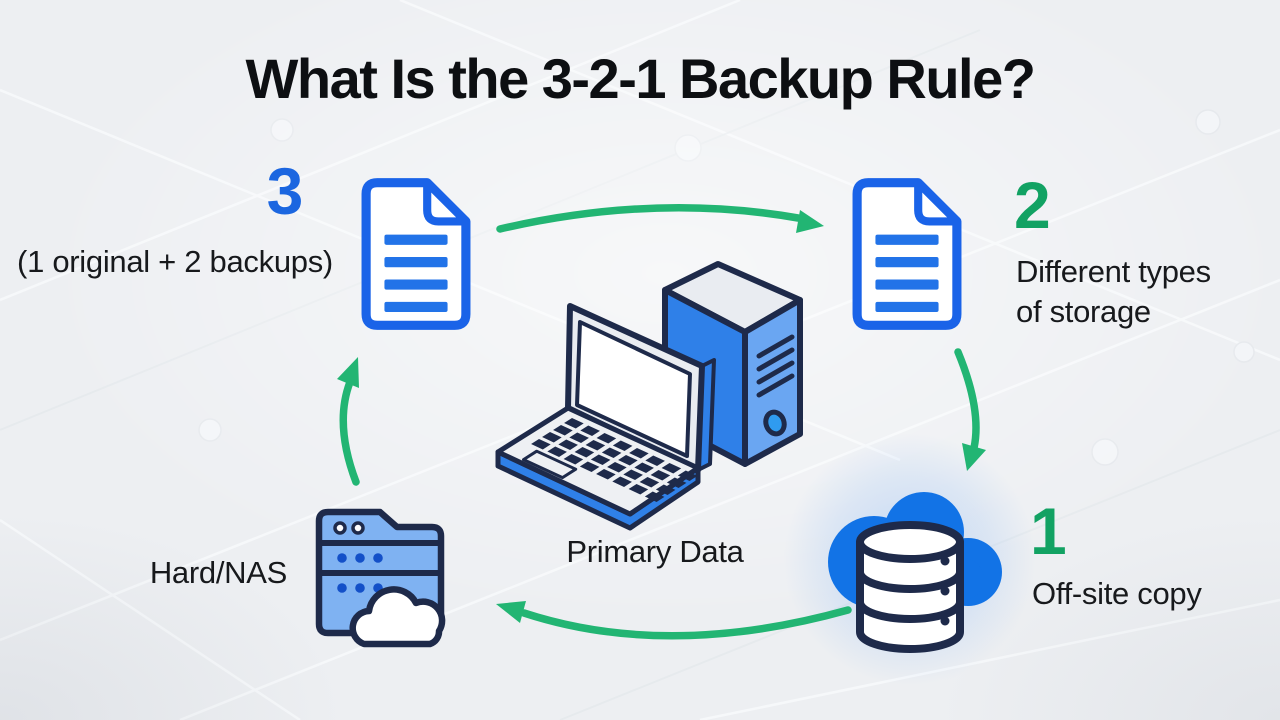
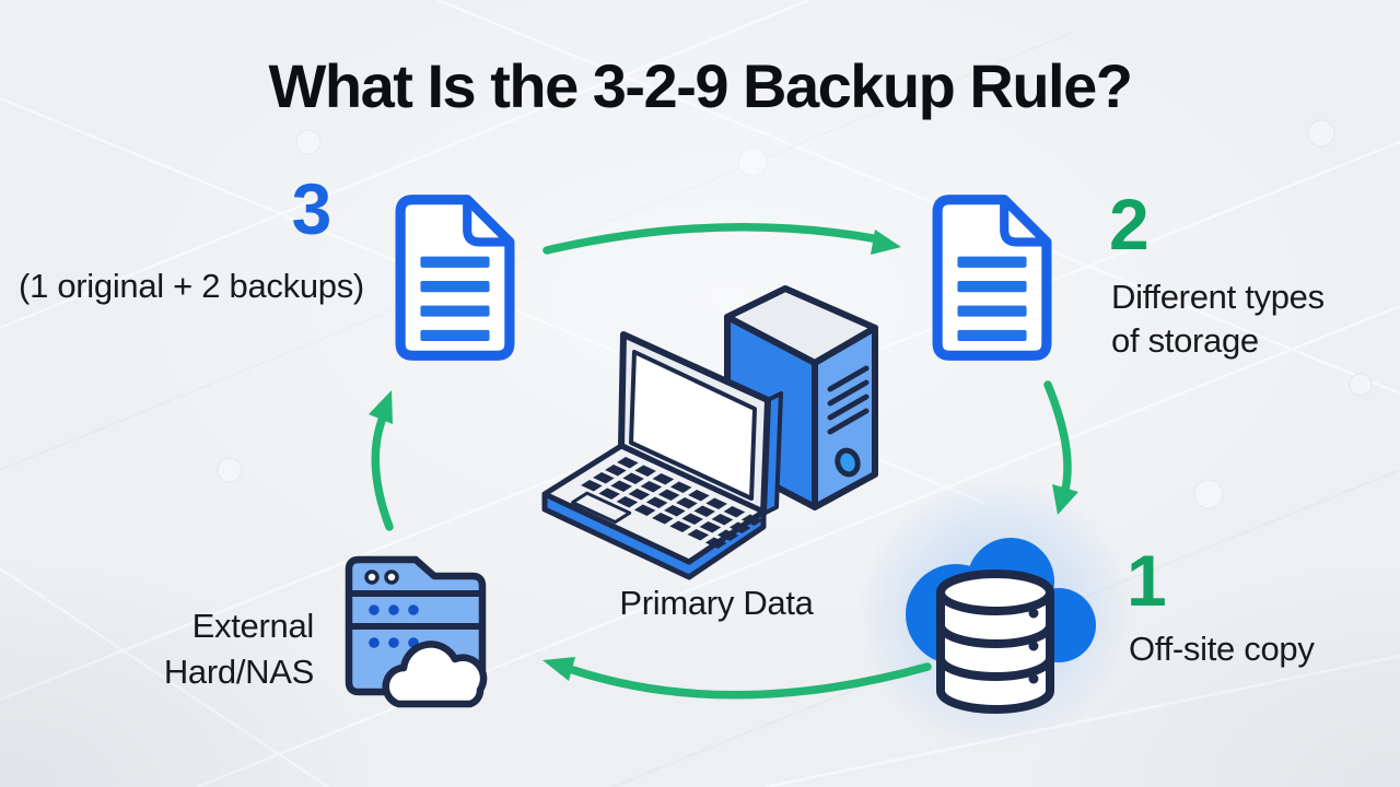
- What Is the 3-2-1 Backup Rule?
+ What Is the 3-2-9 Backup Rule?
  3
  (1 original + 2 backups)
  2
  Different types
  of storage
  Primary Data
  1
  Off-site copy
+ External
  Hard/NAS
